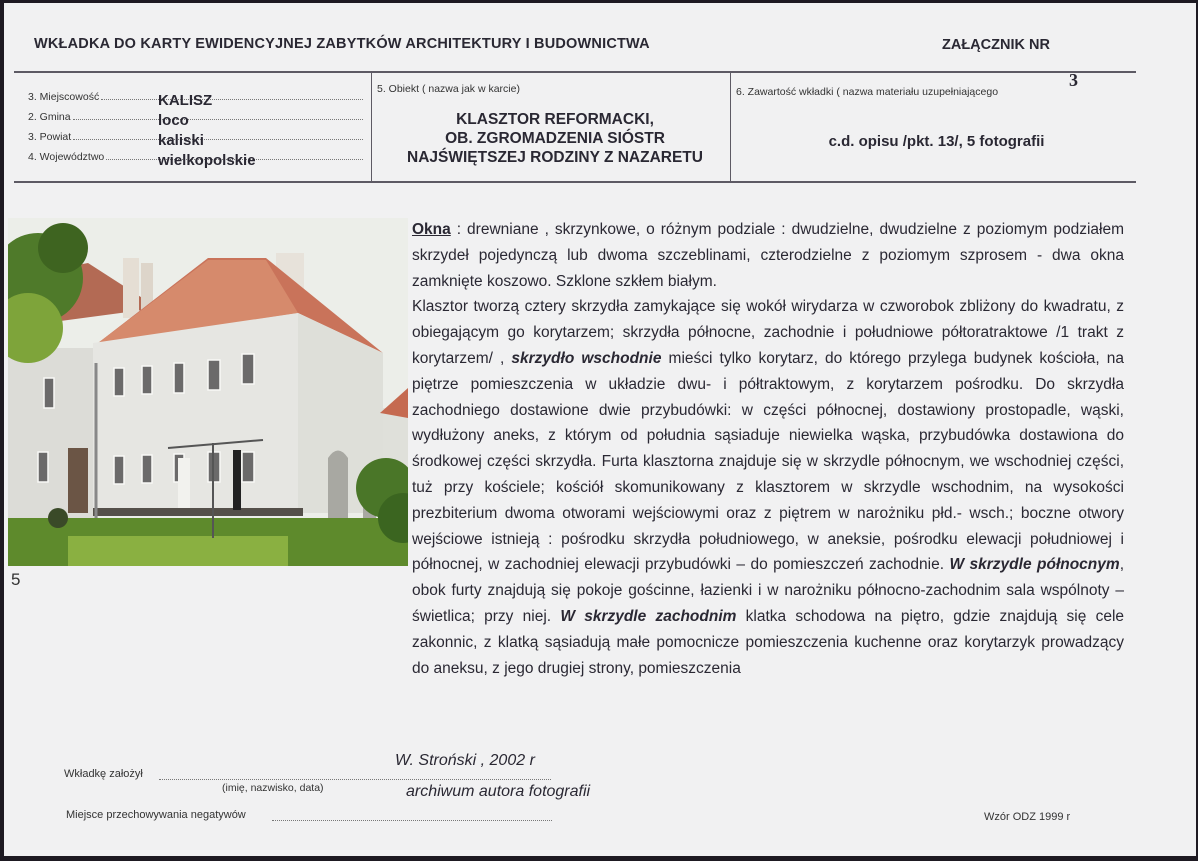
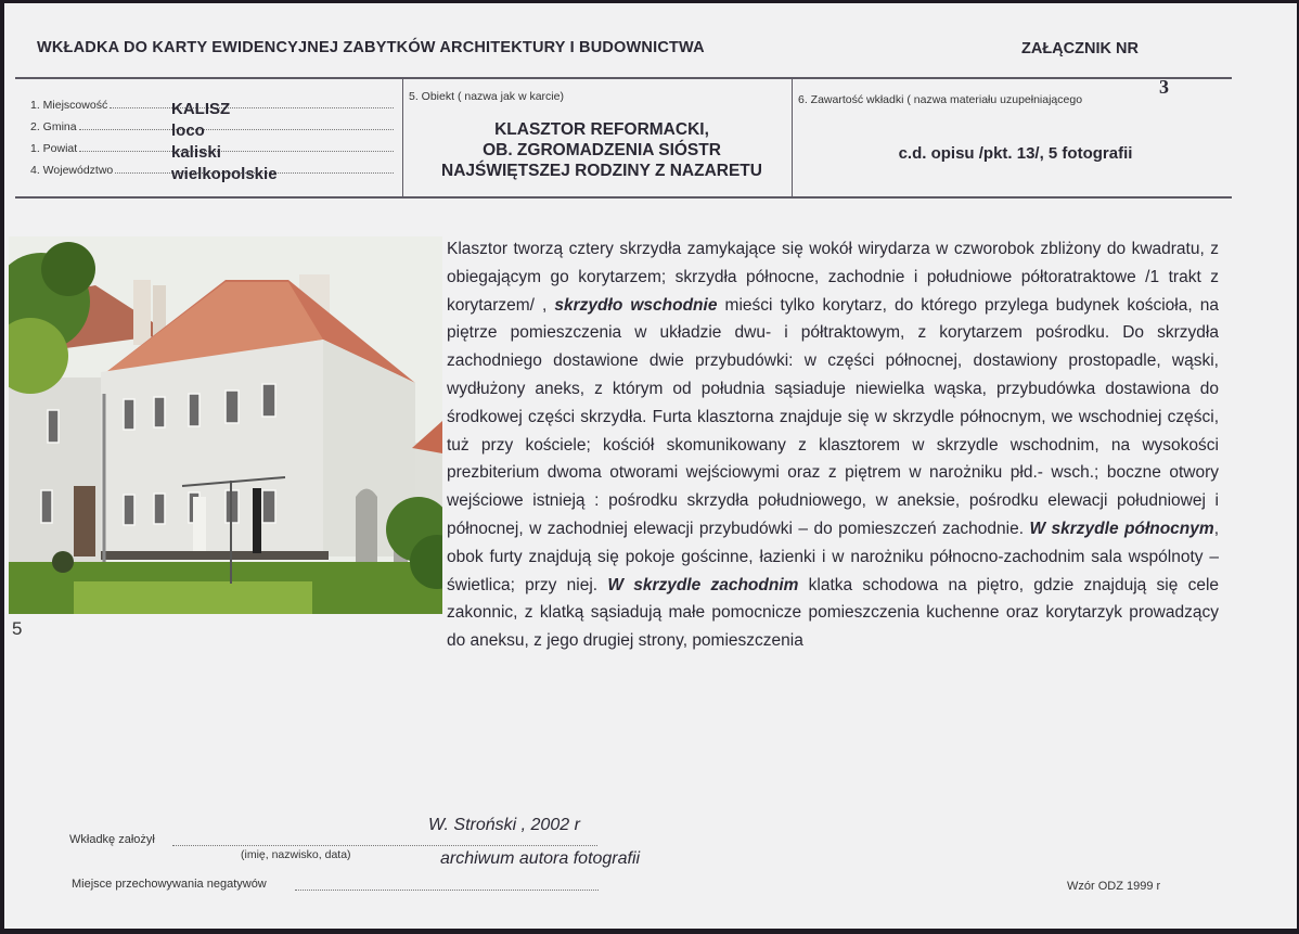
  WKŁADKA DO KARTY EWIDENCYJNEJ ZABYTKÓW ARCHITEKTURY I BUDOWNICTWA
  ZAŁĄCZNIK NR
  3
- 3. Miejscowość
+ 1. Miejscowość
  KALISZ
  2. Gmina
  loco
- 3. Powiat
+ 1. Powiat
  kaliski
  4. Województwo
  wielkopolskie
  5. Obiekt ( nazwa jak w karcie)
  KLASZTOR REFORMACKI,
  OB. ZGROMADZENIA SIÓSTR
  NAJŚWIĘTSZEJ RODZINY Z NAZARETU
  6. Zawartość wkładki ( nazwa materiału uzupełniającego
  c.d. opisu /pkt. 13/, 5 fotografii
  5
- Okna : drewniane , skrzynkowe, o różnym podziale : dwudzielne, dwudzielne z poziomym podziałem skrzydeł pojedynczą lub dwoma szczeblinami, czterodzielne z poziomym szprosem - dwa okna zamknięte koszowo. Szklone szkłem białym.
  Klasztor tworzą cztery skrzydła zamykające się wokół wirydarza w czworobok zbliżony do kwadratu, z obiegającym go korytarzem; skrzydła północne, zachodnie i południowe półtoratraktowe /1 trakt z korytarzem/ , skrzydło wschodnie mieści tylko korytarz, do którego przylega budynek kościoła, na piętrze pomieszczenia w układzie dwu- i półtraktowym, z korytarzem pośrodku. Do skrzydła zachodniego dostawione dwie przybudówki: w części północnej, dostawiony prostopadle, wąski, wydłużony aneks, z którym od południa sąsiaduje niewielka wąska, przybudówka dostawiona do środkowej części skrzydła. Furta klasztorna znajduje się w skrzydle północnym, we wschodniej części, tuż przy kościele; kościół skomunikowany z klasztorem w skrzydle wschodnim, na wysokości prezbiterium dwoma otworami wejściowymi oraz z piętrem w narożniku płd.- wsch.; boczne otwory wejściowe istnieją : pośrodku skrzydła południowego, w aneksie, pośrodku elewacji południowej i północnej, w zachodniej elewacji przybudówki – do pomieszczeń zachodnie. W skrzydle północnym, obok furty znajdują się pokoje gościnne, łazienki i w narożniku północno-zachodnim sala wspólnoty – świetlica; przy niej. W skrzydle zachodnim klatka schodowa na piętro, gdzie znajdują się cele zakonnic, z klatką sąsiadują małe pomocnicze pomieszczenia kuchenne oraz korytarzyk prowadzący do aneksu, z jego drugiej strony, pomieszczenia
  Wkładkę założył
  W. Stroński , 2002 r
  (imię, nazwisko, data)
  archiwum autora fotografii
  Miejsce przechowywania negatywów
  Wzór ODZ 1999 r
